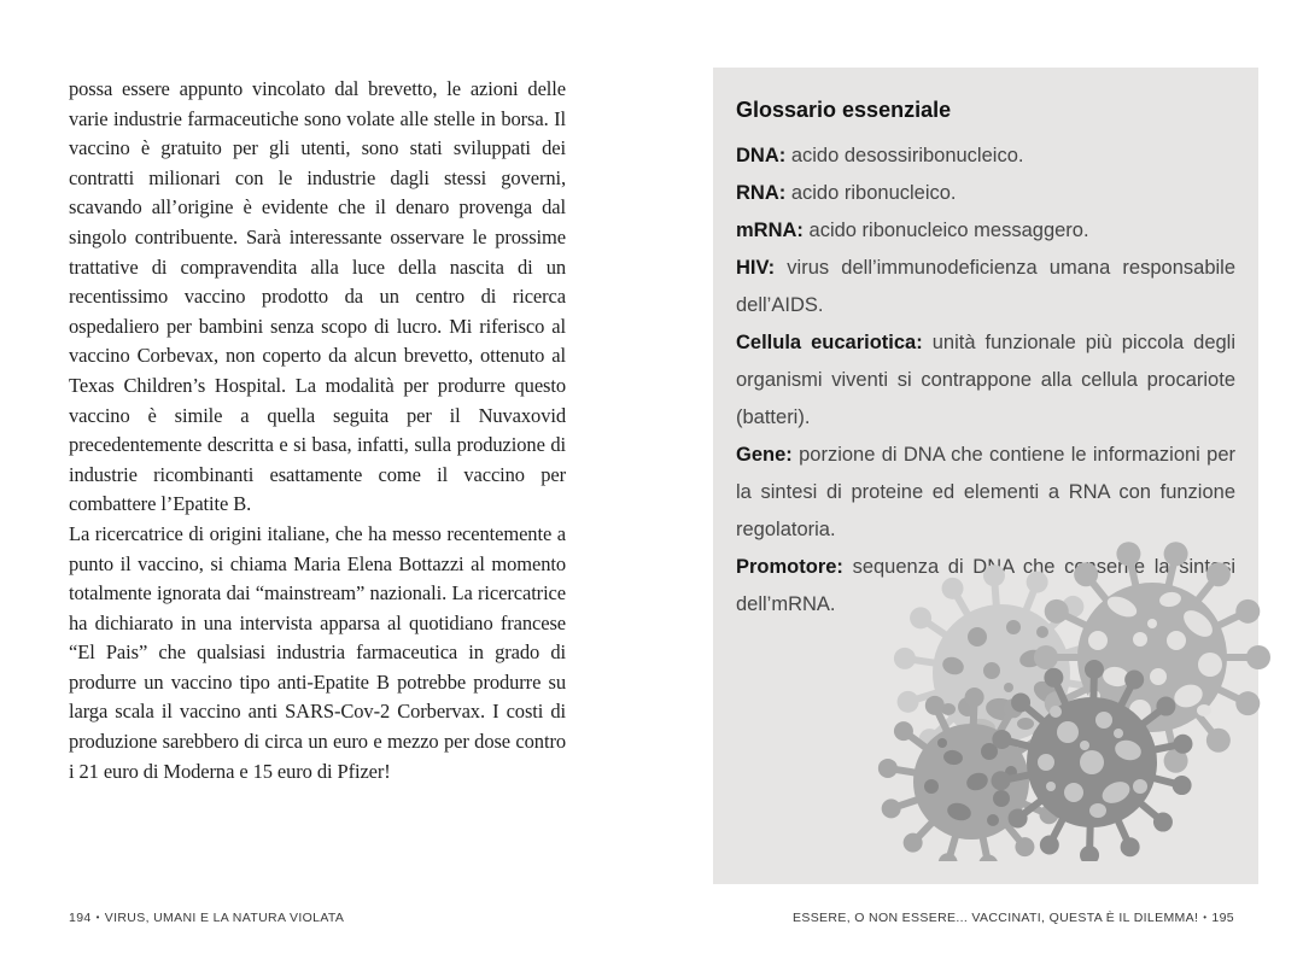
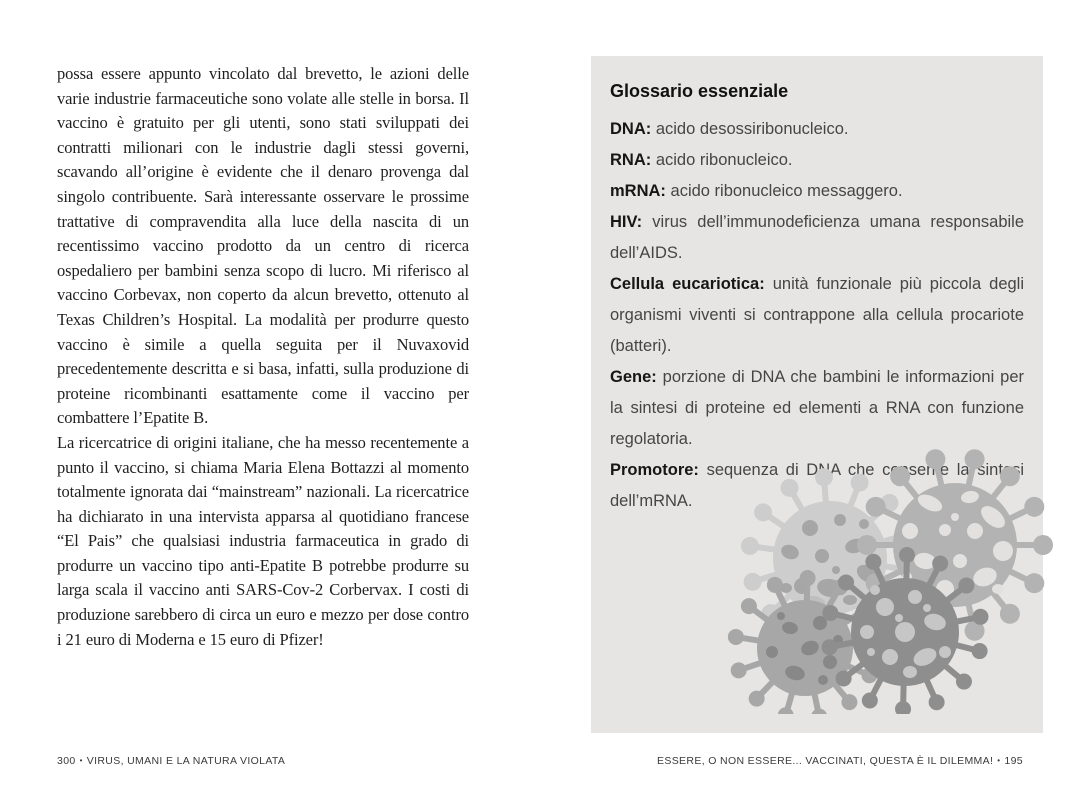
- possa essere appunto vincolato dal brevetto, le azioni delle varie industrie farmaceutiche sono volate alle stelle in borsa. Il vaccino è gratuito per gli utenti, sono stati sviluppati dei contratti milionari con le industrie dagli stessi governi, scavando all’origine è evidente che il denaro provenga dal singolo contribuente. Sarà interessante osservare le prossime trattative di compravendita alla luce della nascita di un recentissimo vaccino prodotto da un centro di ricerca ospedaliero per bambini senza scopo di lucro. Mi riferisco al vaccino Corbevax, non coperto da alcun brevetto, ottenuto al Texas Children’s Hospital. La modalità per produrre questo vaccino è simile a quella seguita per il Nuvaxovid precedentemente descritta e si basa, infatti, sulla produzione di industrie ricombinanti esattamente come il vaccino per combattere l’Epatite B.
+ possa essere appunto vincolato dal brevetto, le azioni delle varie industrie farmaceutiche sono volate alle stelle in borsa. Il vaccino è gratuito per gli utenti, sono stati sviluppati dei contratti milionari con le industrie dagli stessi governi, scavando all’origine è evidente che il denaro provenga dal singolo contribuente. Sarà interessante osservare le prossime trattative di compravendita alla luce della nascita di un recentissimo vaccino prodotto da un centro di ricerca ospedaliero per bambini senza scopo di lucro. Mi riferisco al vaccino Corbevax, non coperto da alcun brevetto, ottenuto al Texas Children’s Hospital. La modalità per produrre questo vaccino è simile a quella seguita per il Nuvaxovid precedentemente descritta e si basa, infatti, sulla produzione di proteine ricombinanti esattamente come il vaccino per combattere l’Epatite B.
  La ricercatrice di origini italiane, che ha messo recentemente a punto il vaccino, si chiama Maria Elena Bottazzi al momento totalmente ignorata dai “mainstream” nazionali. La ricercatrice ha dichiarato in una intervista apparsa al quotidiano francese “El Pais” che qualsiasi industria farmaceutica in grado di produrre un vaccino tipo anti-Epatite B potrebbe produrre su larga scala il vaccino anti SARS-Cov-2 Corbervax. I costi di produzione sarebbero di circa un euro e mezzo per dose contro i 21 euro di Moderna e 15 euro di Pfizer!
- 194 • VIRUS, UMANI E LA NATURA VIOLATA
+ 300 • VIRUS, UMANI E LA NATURA VIOLATA
  Glossario essenziale
  DNA: acido desossiribonucleico.
  RNA: acido ribonucleico.
  mRNA: acido ribonucleico messaggero.
  HIV: virus dell’immunodeficienza umana responsabile dell’AIDS.
  Cellula eucariotica: unità funzionale più piccola degli organismi viventi si contrappone alla cellula procariote (batteri).
- Gene: porzione di DNA che contiene le informazioni per la sintesi di proteine ed elementi a RNA con funzione regolatoria.
+ Gene: porzione di DNA che bambini le informazioni per la sintesi di proteine ed elementi a RNA con funzione regolatoria.
  Promotore: sequenza di DA che csene la sinti dell’mRNA.
  ESSERE, O NON ESSERE... VACCINATI, QUESTA È IL DILEMMA! • 195
